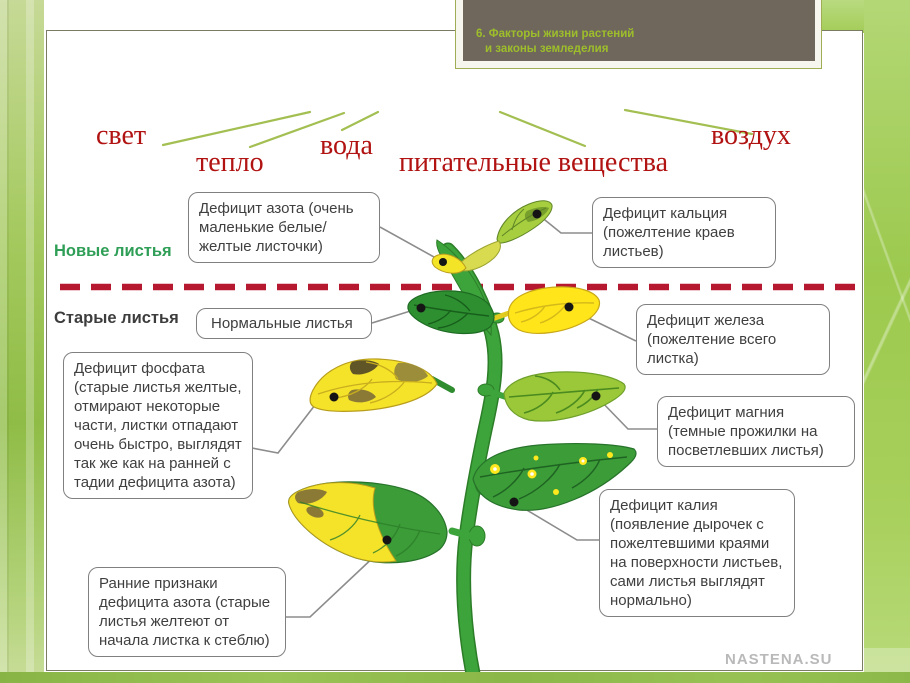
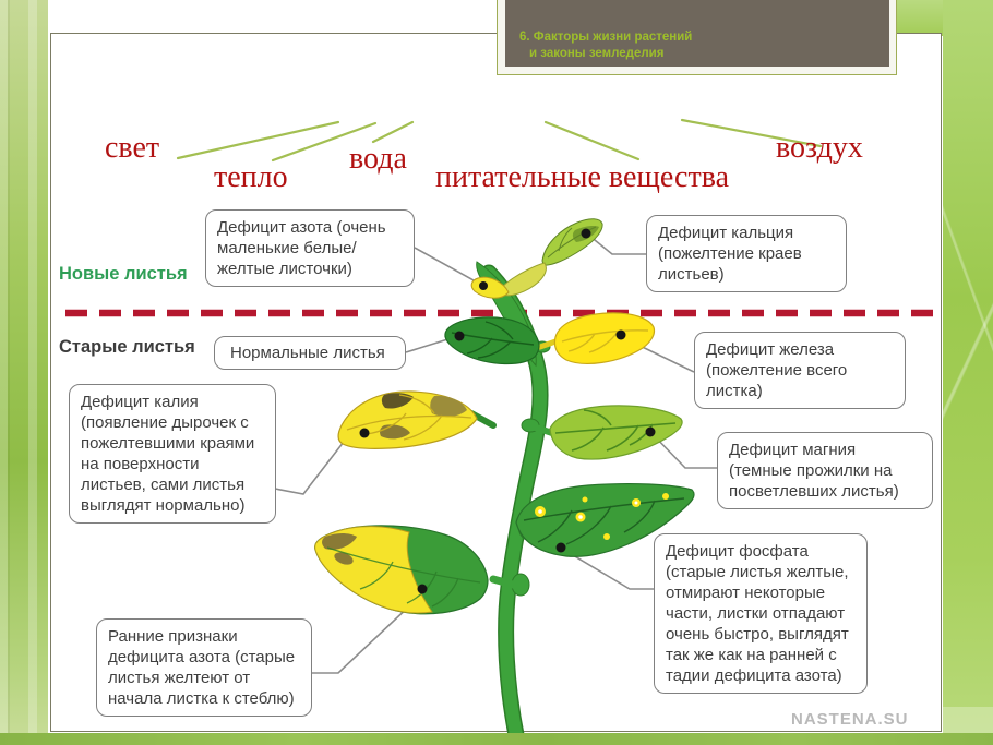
  6. Факторы жизни растений
  и законы земледелия
  свет
  тепло
  вода
  питательные вещества
  воздух
  Новые листья
  Старые листья
  Дефицит азота (очень маленькие белые/ желтые листочки)
  Дефицит кальция (пожелтение краев листьев)
  Нормальные листья
  Дефицит железа (пожелтение всего листка)
- Дефицит фосфата (старые листья желтые, отмирают некоторые части, листки отпадают очень быстро, выглядят так же как на ранней с тадии дефицита азота)
+ Дефицит калия (появление дырочек с пожелтевшими краями на поверхности листьев, сами листья выглядят нормально)
  Дефицит магния (темные прожилки на посветлевших листья)
- Дефицит калия (появление дырочек с пожелтевшими краями на поверхности листьев, сами листья выглядят нормально)
+ Дефицит фосфата (старые листья желтые, отмирают некоторые части, листки отпадают очень быстро, выглядят так же как на ранней с тадии дефицита азота)
  Ранние признаки дефицита азота (старые листья желтеют от начала листка к стеблю)
  NASTENA.SU
